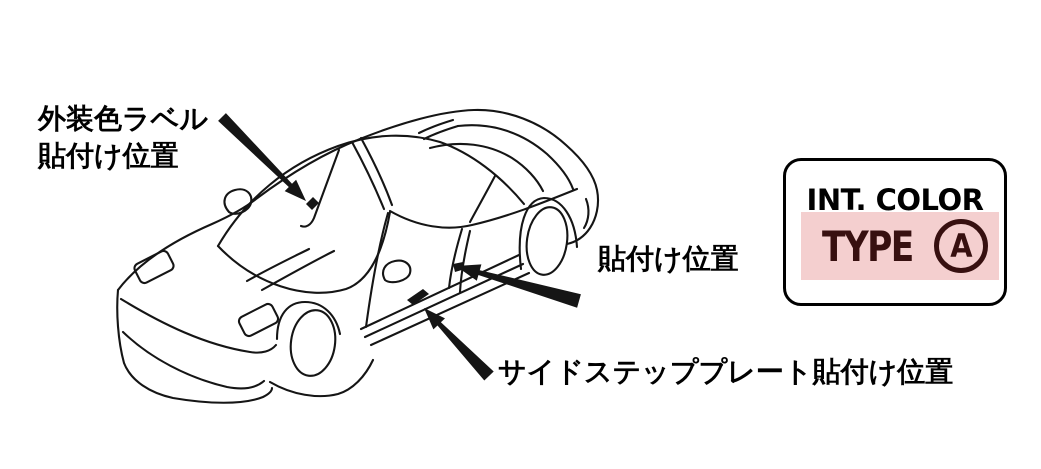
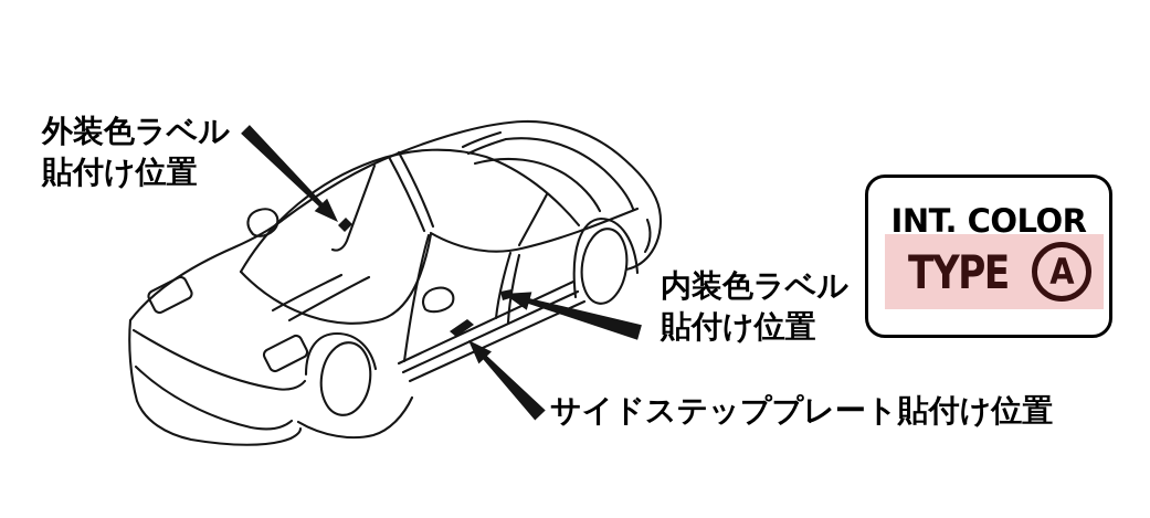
  外装色ラベル
  貼付け位置
+ 内装色ラベル
  貼付け位置
  サイドステッププレート貼付け位置
  INT. COLOR
  TYPE
  A
